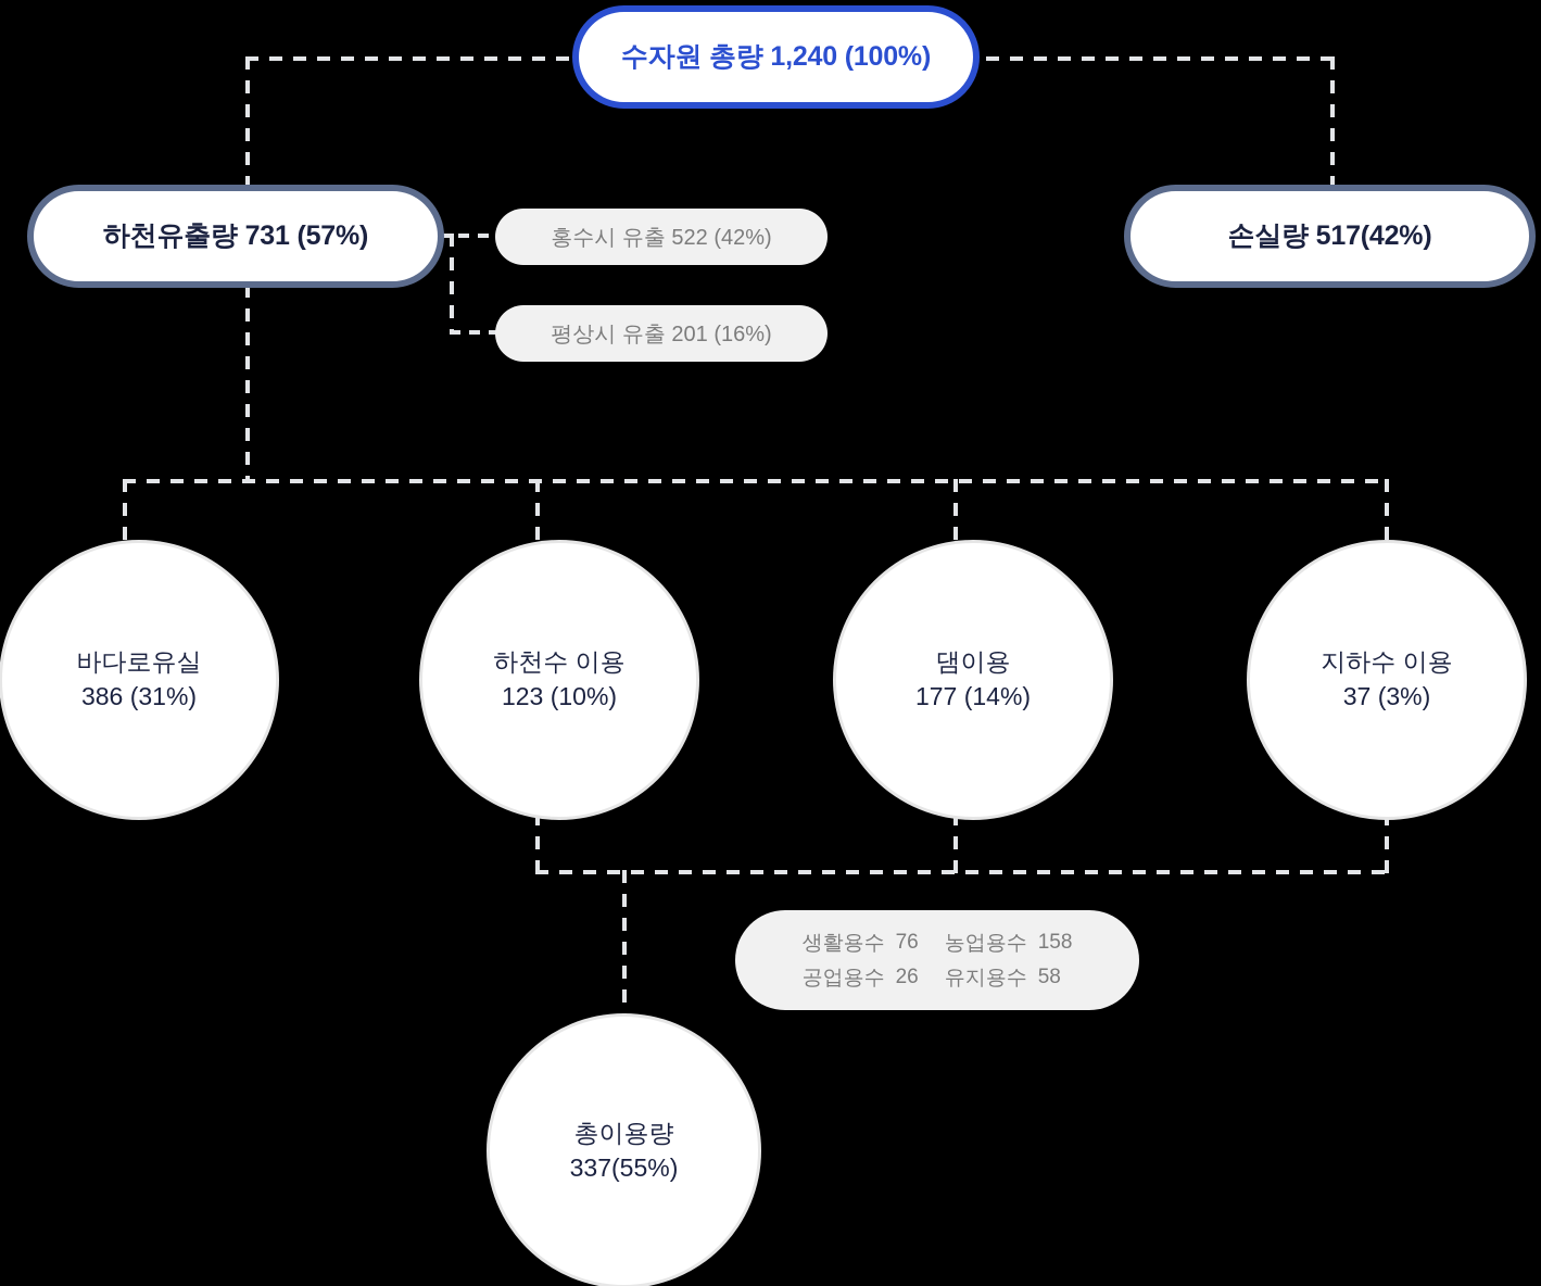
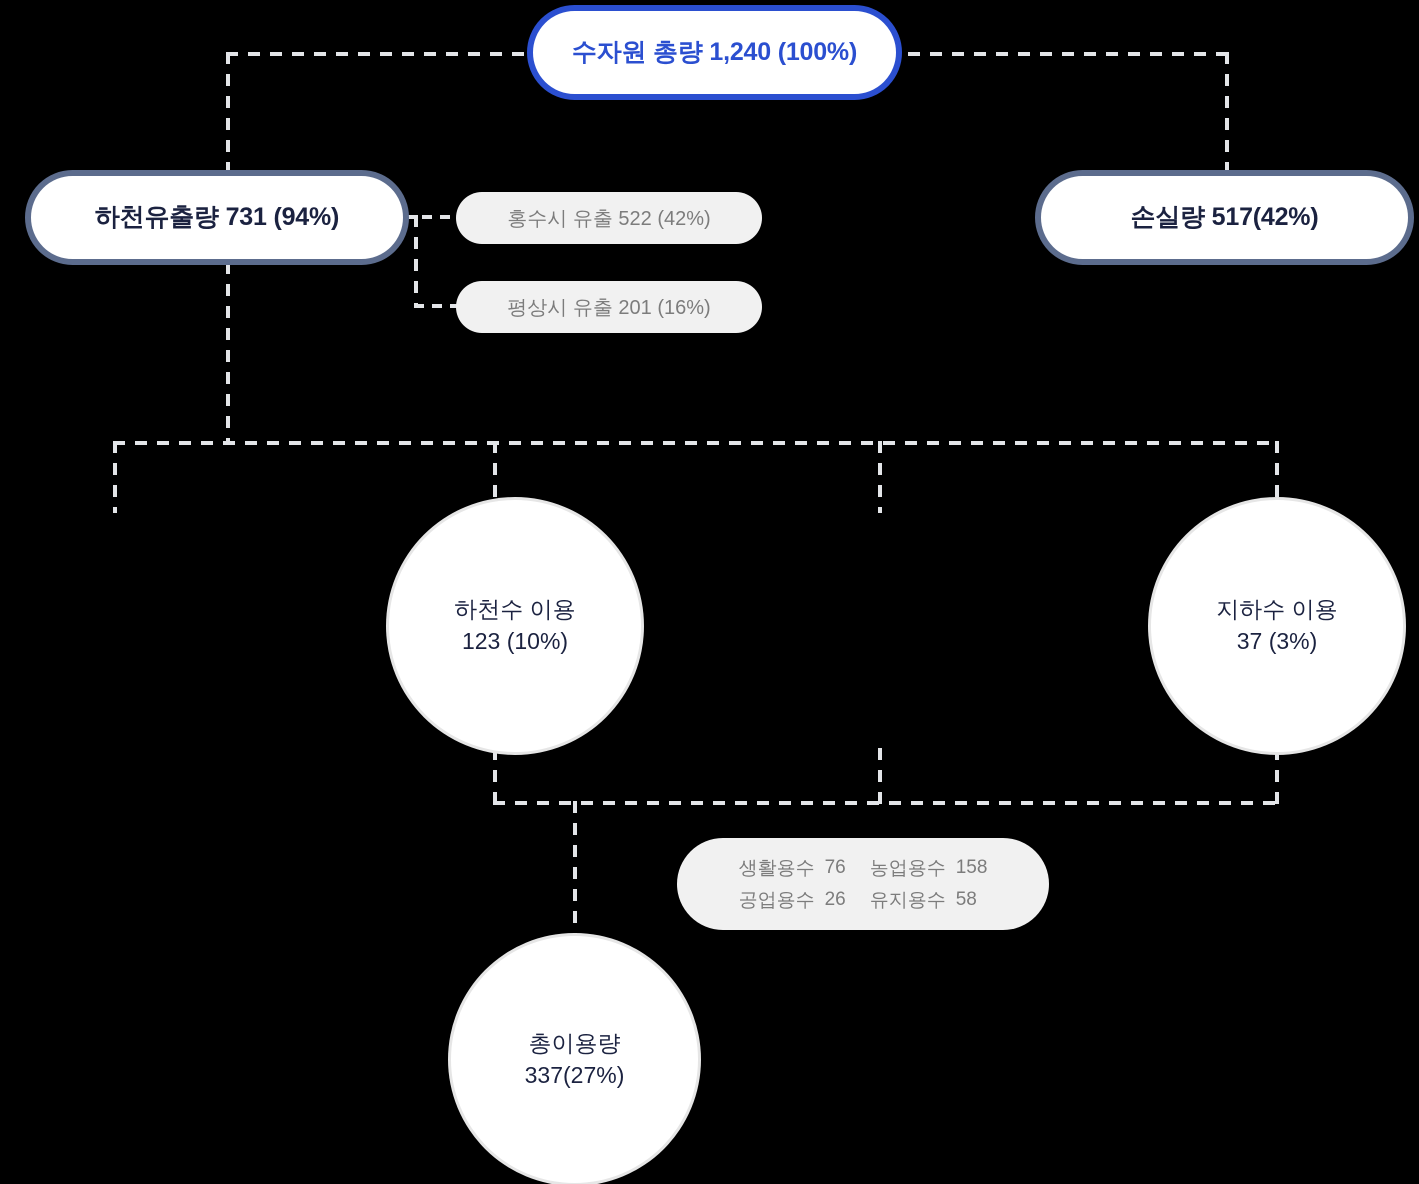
  수자원 총량 1,240 (100%)
- 하천유출량 731 (57%)
+ 하천유출량 731 (94%)
  손실량 517(42%)
  홍수시 유출 522 (42%)
  평상시 유출 201 (16%)
- 바다로유실
- 386 (31%)
  하천수 이용
  123 (10%)
- 댐이용
- 177 (14%)
  지하수 이용
  37 (3%)
  생활용수
  76
  농업용수
  158
  공업용수
  26
  유지용수
  58
  총이용량
- 337(55%)
+ 337(27%)
